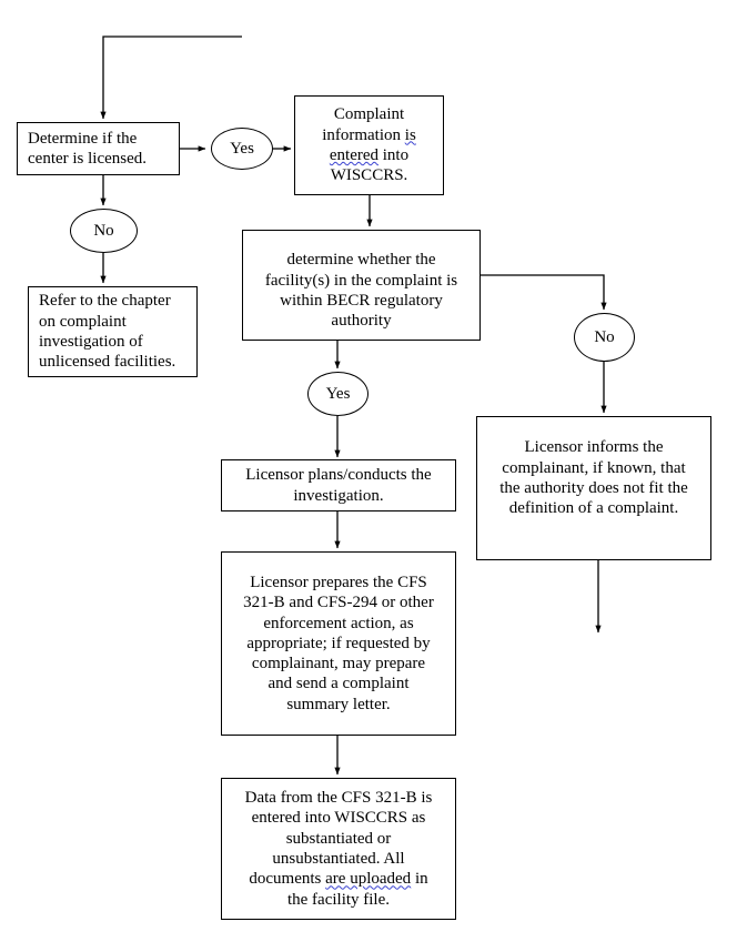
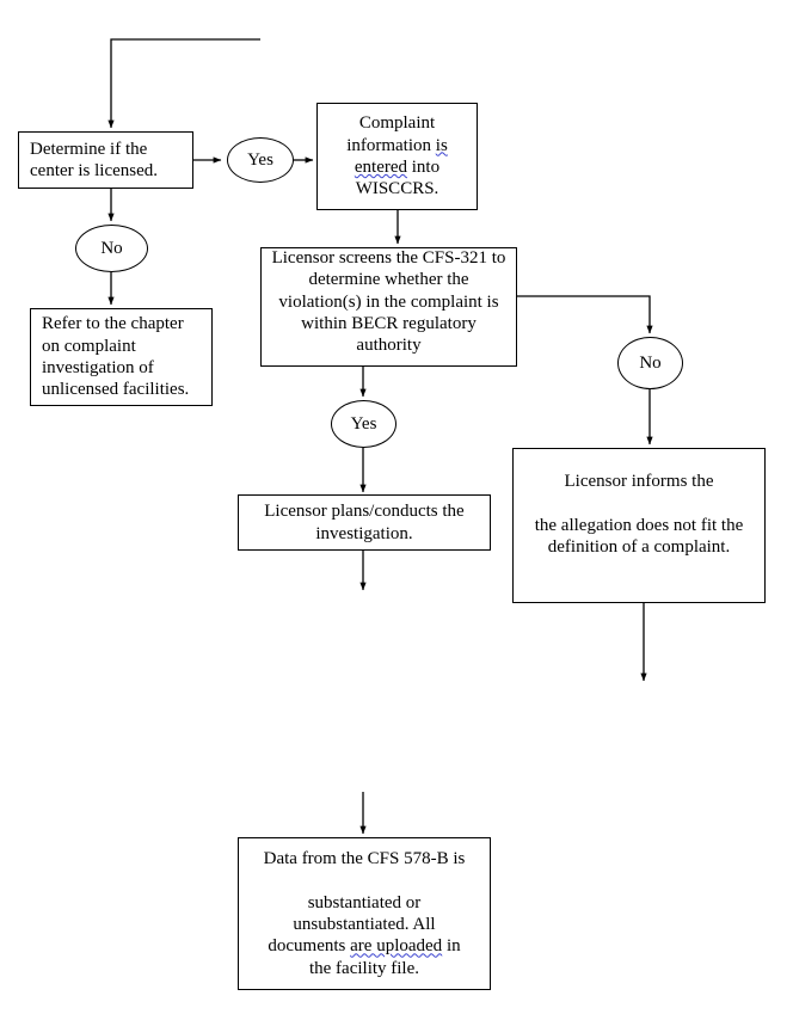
  Determine if the
  center is licensed.
  Yes
  No
  Complaint
  information is
  entered into
  WISCCRS.
  Refer to the chapter
  on complaint
  investigation of
  unlicensed facilities.
+ Licensor screens the CFS-321 to
  determine whether the
- facility(s) in the complaint is
+ violation(s) in the complaint is
  within BECR regulatory
  authority
  Yes
  No
  Licensor plans/conducts the
  investigation.
- Licensor prepares the CFS
- 321-B and CFS-294 or other
- enforcement action, as
- appropriate; if requested by
- complainant, may prepare
- and send a complaint
- summary letter.
- Data from the CFS 321-B is
+ Data from the CFS 578-B is
- entered into WISCCRS as
  substantiated or
  unsubstantiated. All
  documents are uploaded in
  the facility file.
  Licensor informs the
- complainant, if known, that
- the authority does not fit the
+ the allegation does not fit the
  definition of a complaint.
